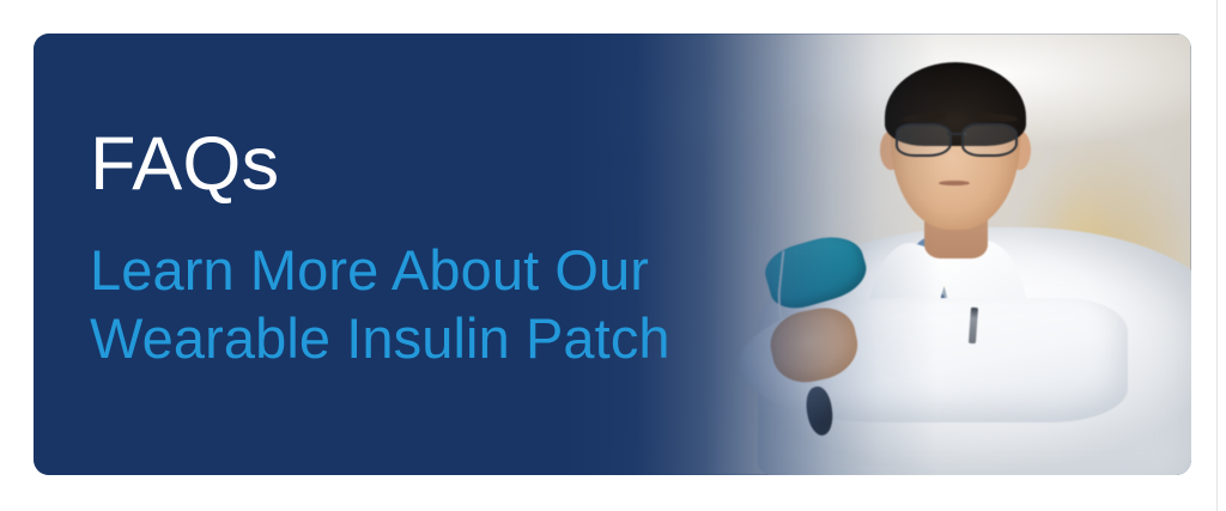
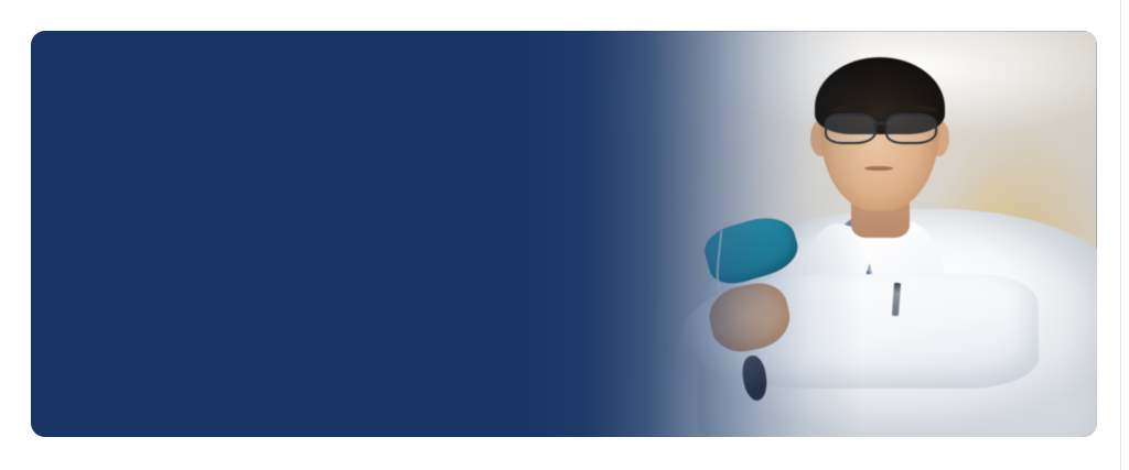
- FAQs
- Learn More About Our
- Wearable Insulin Patch
